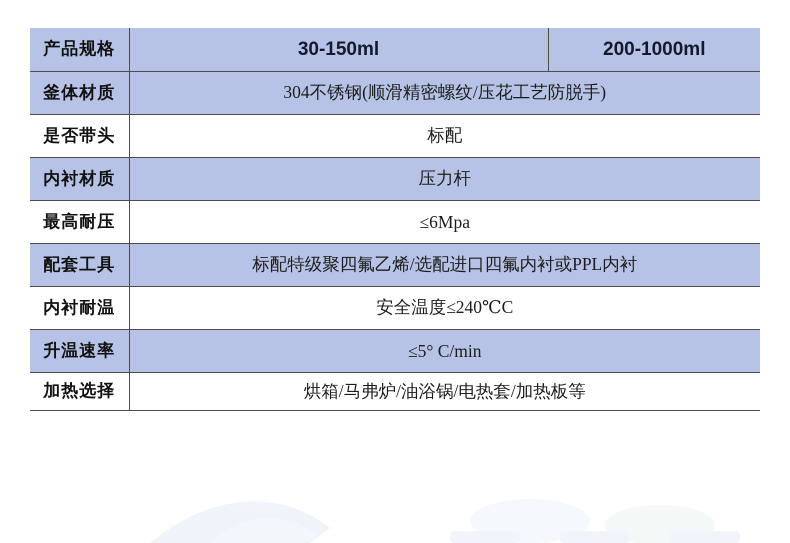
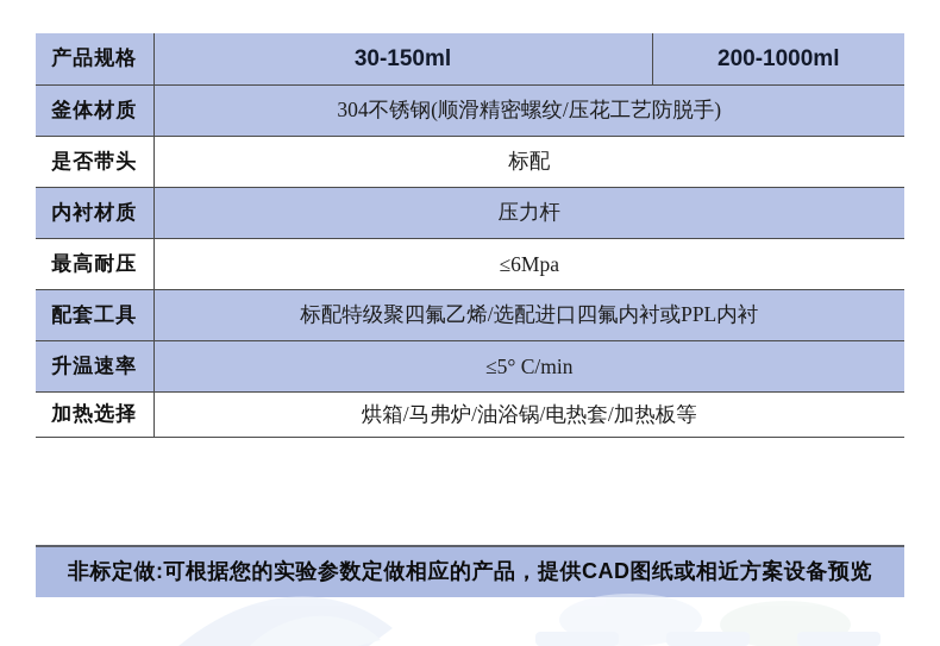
  产品规格	30-150ml	200-1000ml
  釜体材质	304不锈钢(顺滑精密螺纹/压花工艺防脱手)
  是否带头	标配
  内衬材质	压力杆
  最高耐压	≤6Mpa
  配套工具	标配特级聚四氟乙烯/选配进口四氟内衬或PPL内衬
- 内衬耐温	安全温度≤240℃C
  升温速率	≤5° C/min
  加热选择	烘箱/马弗炉/油浴锅/电热套/加热板等
+ 非标定做:可根据您的实验参数定做相应的产品，提供CAD图纸或相近方案设备预览
